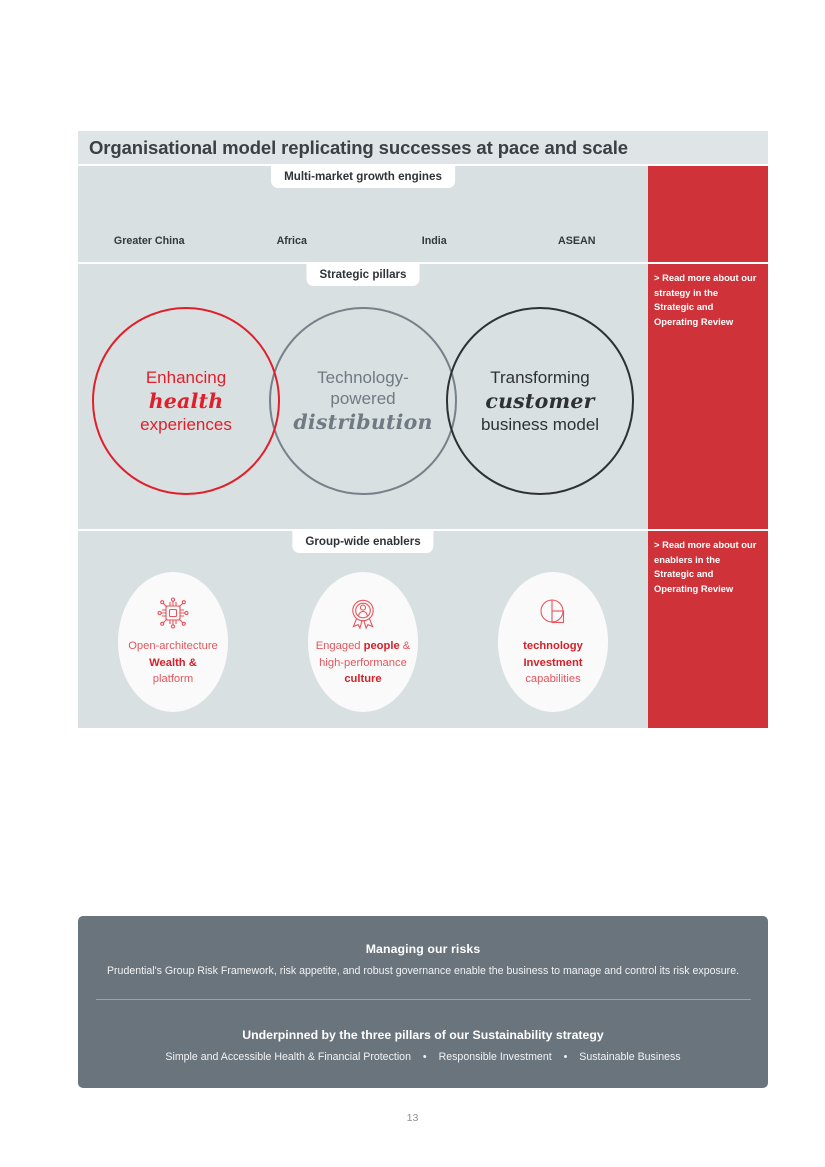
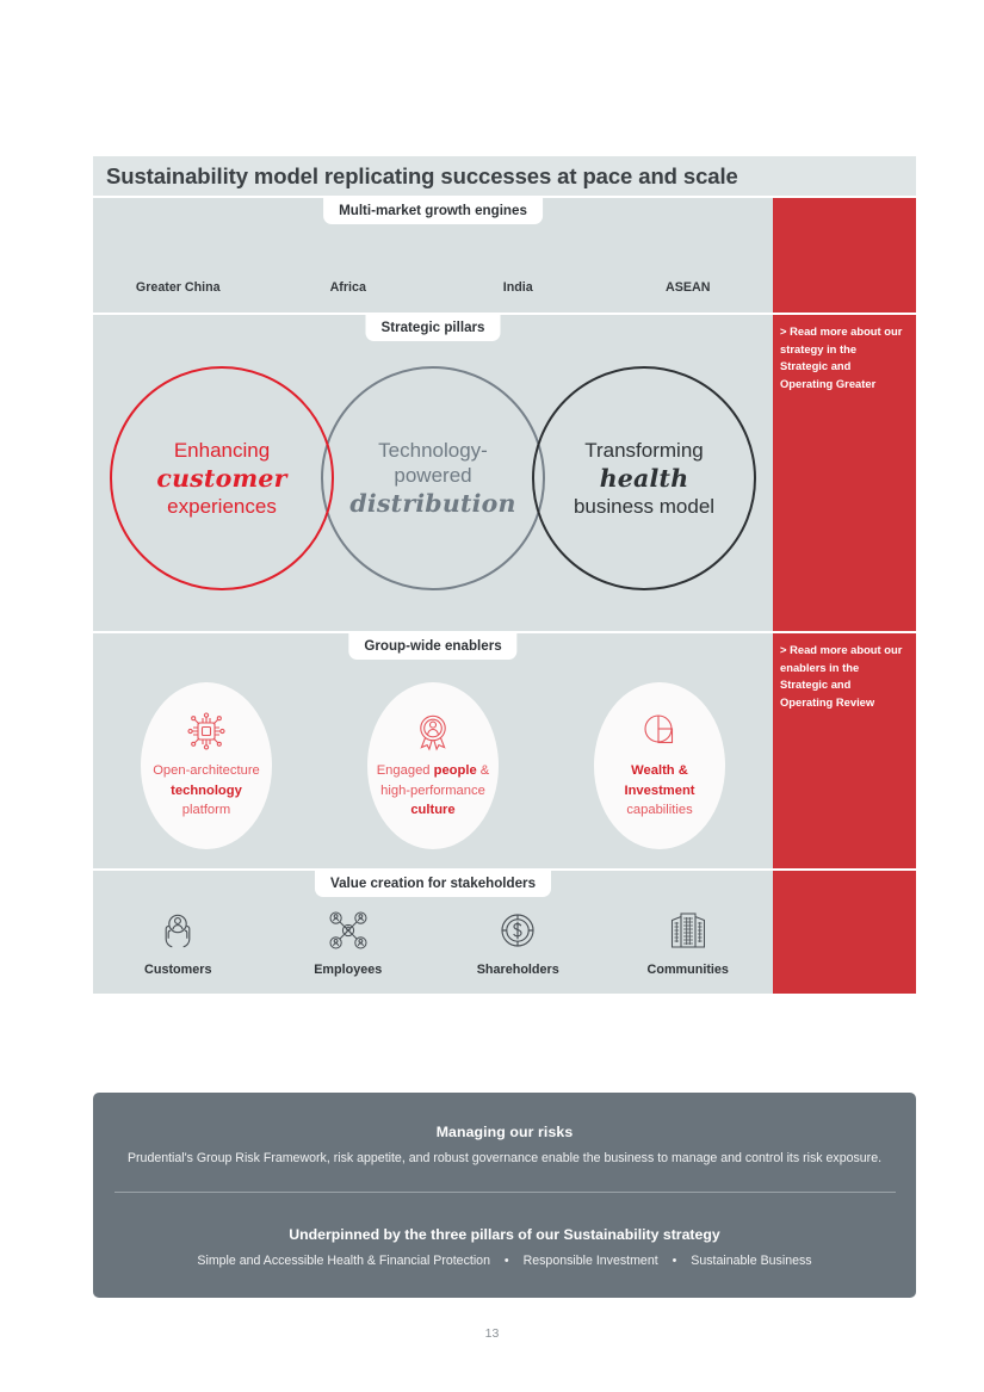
- Organisational model replicating successes at pace and scale
+ Sustainability model replicating successes at pace and scale
  Multi-market growth engines
  Greater China
  Africa
  India
  ASEAN
  Strategic pillars
  Enhancing
- health
+ customer
  experiences
  Technology-
  powered
  distribution
  Transforming
- customer
+ health
  business model
- > Read more about our strategy in the Strategic and Operating Review
+ > Read more about our strategy in the Strategic and Operating Greater
  Group-wide enablers
  Open-architecture
- Wealth &
+ technology
  platform
  Engaged people &
  high-performance
  culture
- technology
+ Wealth &
  Investment
  capabilities
  > Read more about our enablers in the Strategic and Operating Review
+ Value creation for stakeholders
+ Customers
+ Employees
+ Shareholders
+ Communities
  Managing our risks
  Prudential's Group Risk Framework, risk appetite, and robust governance enable the business to manage and control its risk exposure.
  Underpinned by the three pillars of our Sustainability strategy
  Simple and Accessible Health & Financial Protection • Responsible Investment • Sustainable Business
  13
